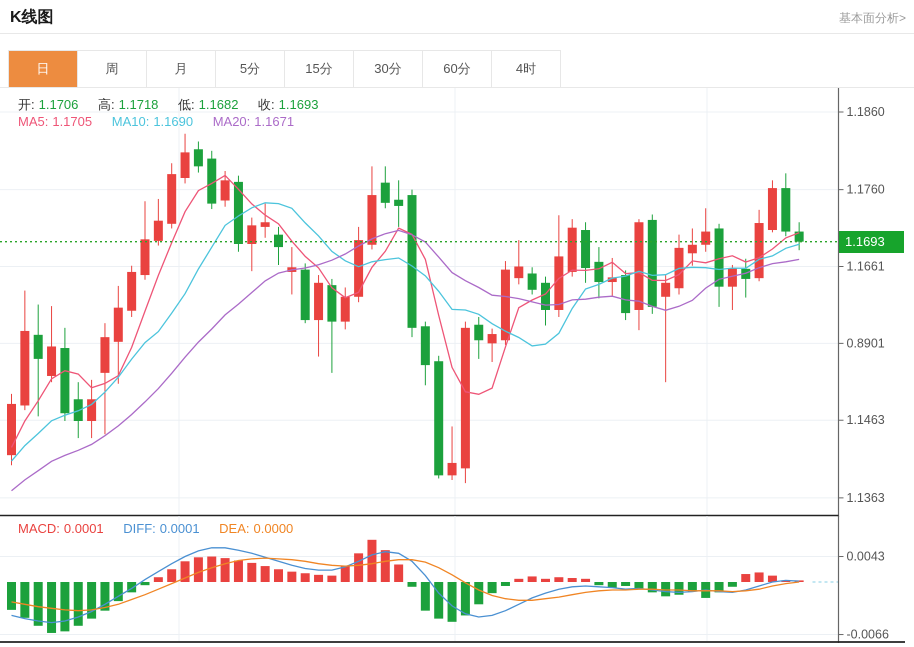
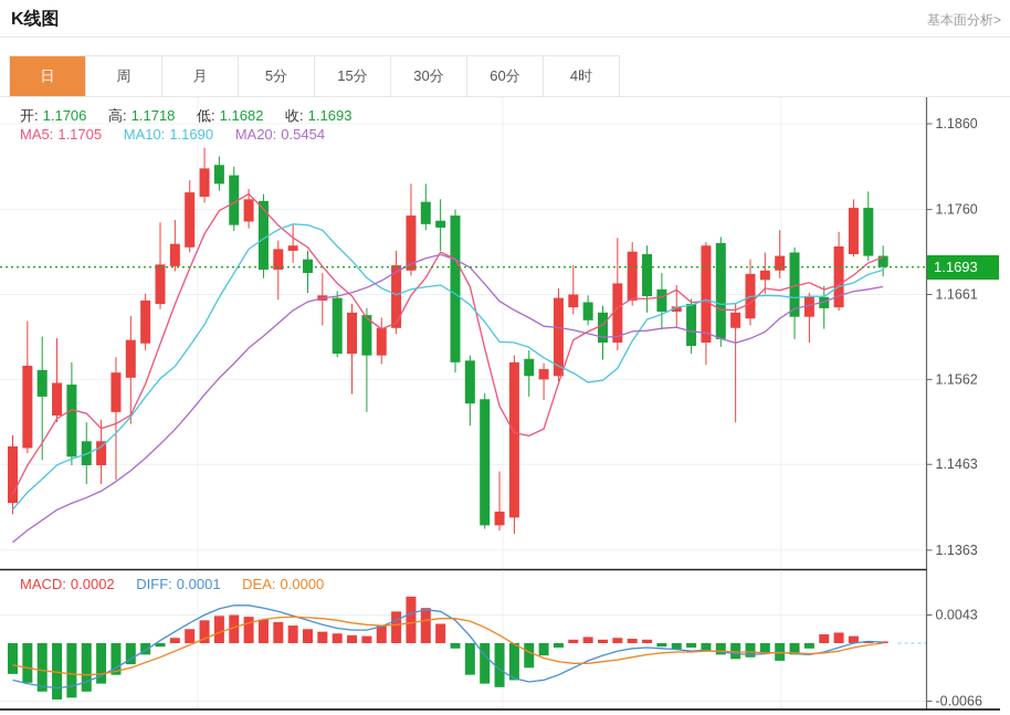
  K线图
  基本面分析>
  日
  周
  月
  5分
  15分
  30分
  60分
  4时
  开: 1.1706 高: 1.1718 低: 1.1682 收: 1.1693
- MA5: 1.1705 MA10: 1.1690 MA20: 1.1671
+ MA5: 1.1705 MA10: 1.1690 MA20: 0.5454
  1.1860
  1.1760
  1.1661
- 0.8901
+ 1.1562
  1.1463
  1.1363
  0.0043
  -0.0066
- MACD: 0.0001 DIFF: 0.0001 DEA: 0.0000
+ MACD: 0.0002 DIFF: 0.0001 DEA: 0.0000
  1.1693
